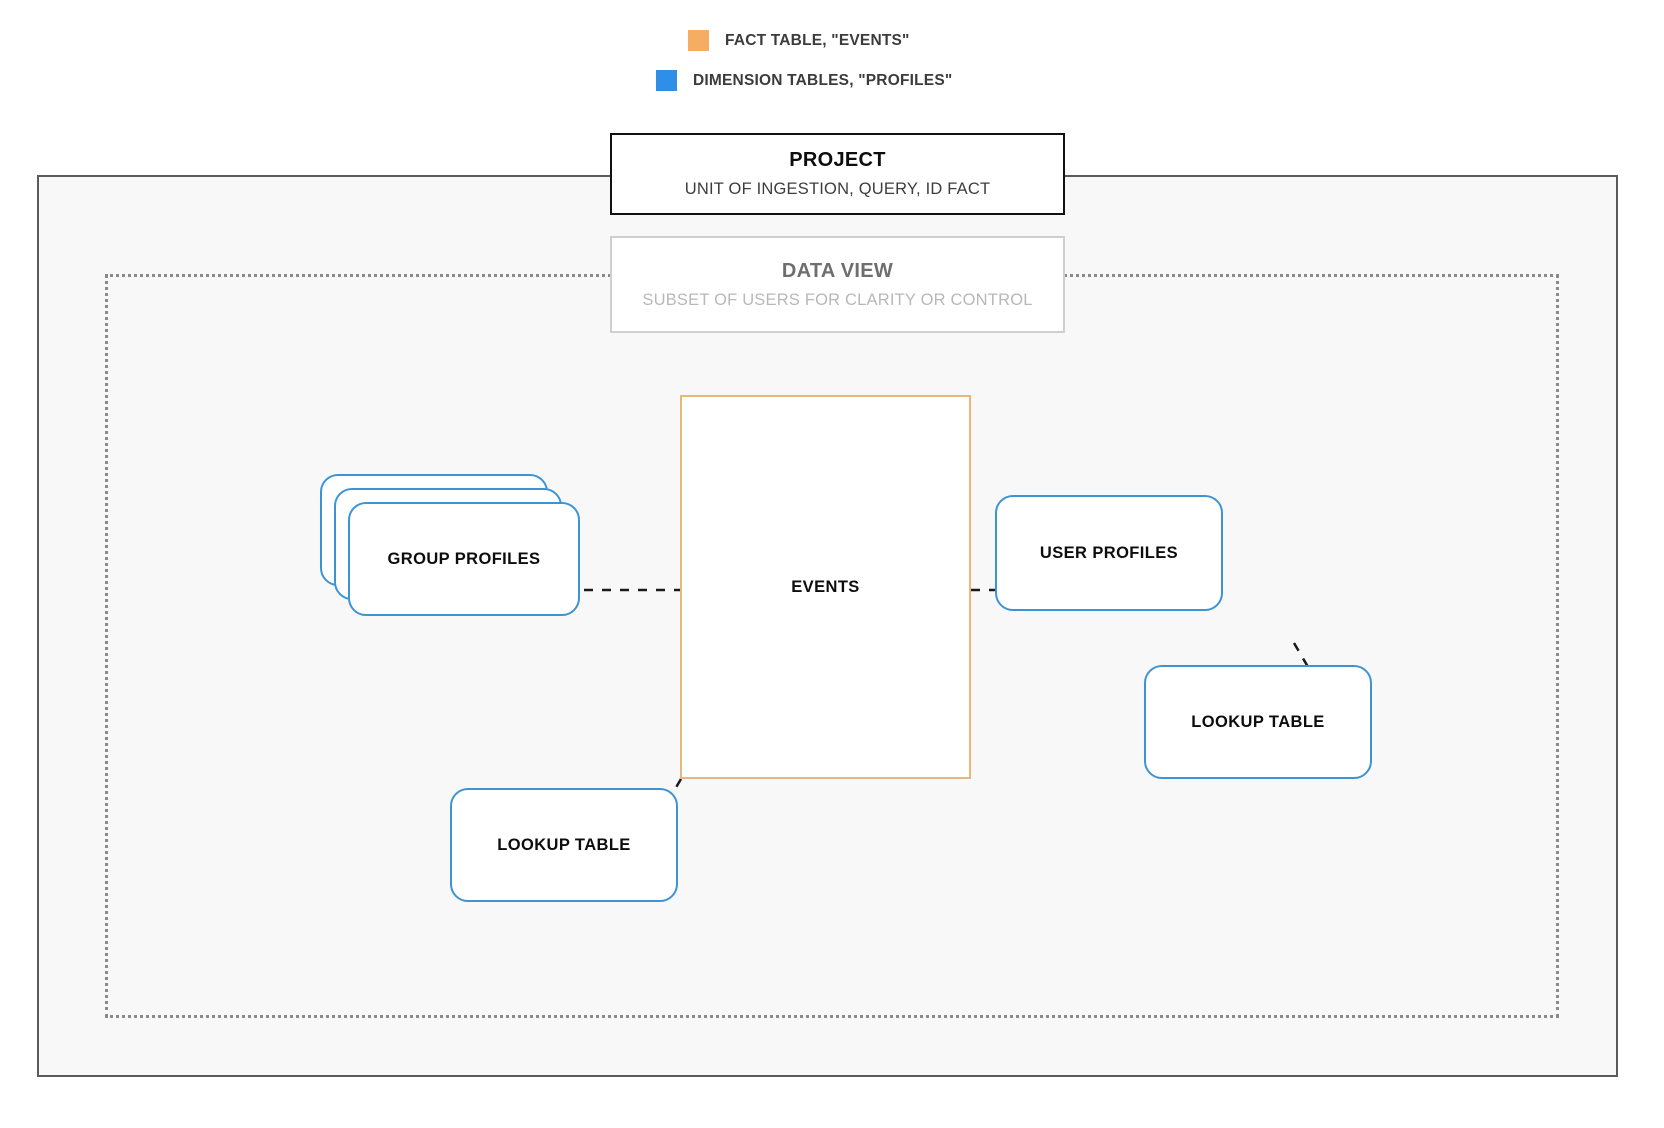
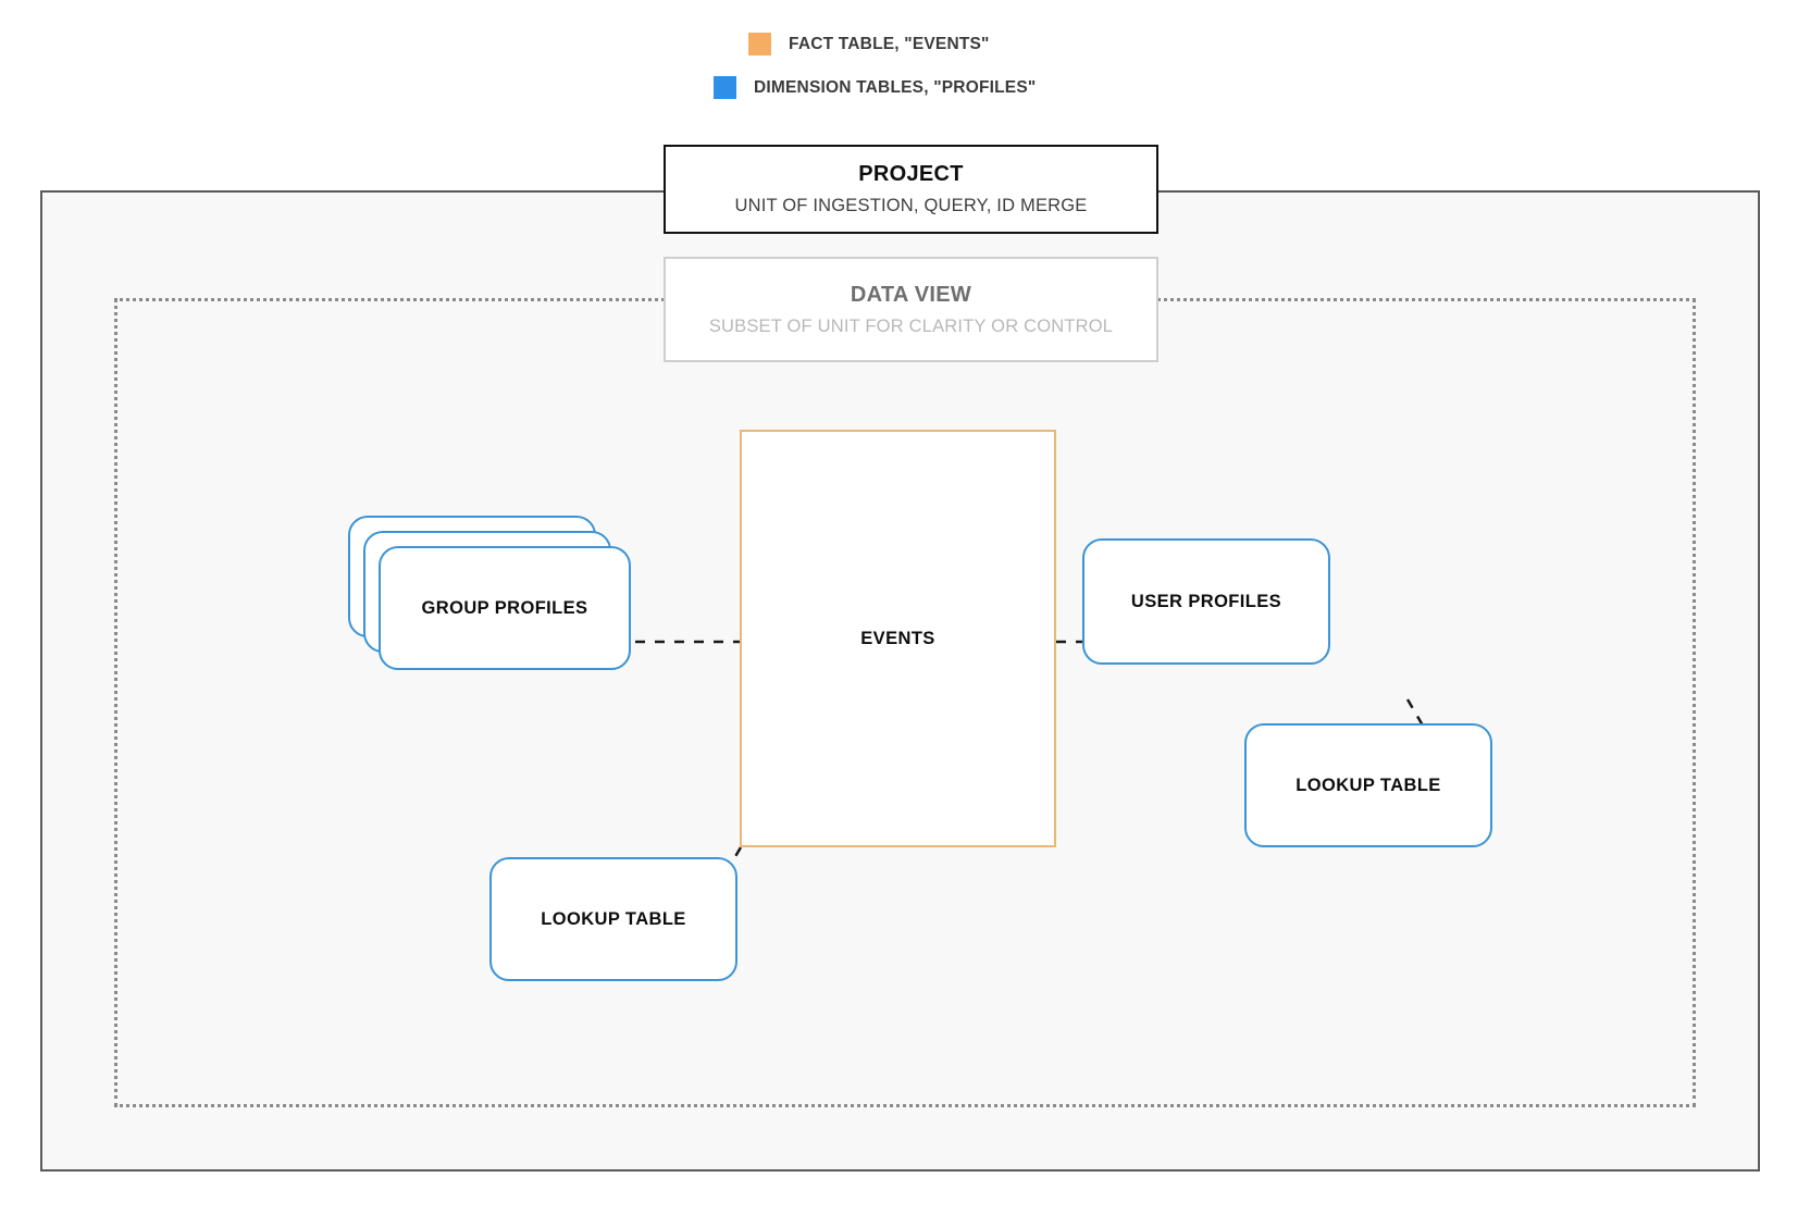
  FACT TABLE, "EVENTS"
  DIMENSION TABLES, "PROFILES"
  PROJECT
- UNIT OF INGESTION, QUERY, ID FACT
+ UNIT OF INGESTION, QUERY, ID MERGE
  DATA VIEW
- SUBSET OF USERS FOR CLARITY OR CONTROL
+ SUBSET OF UNIT FOR CLARITY OR CONTROL
  EVENTS
  GROUP PROFILES
  USER PROFILES
  LOOKUP TABLE
  LOOKUP TABLE
